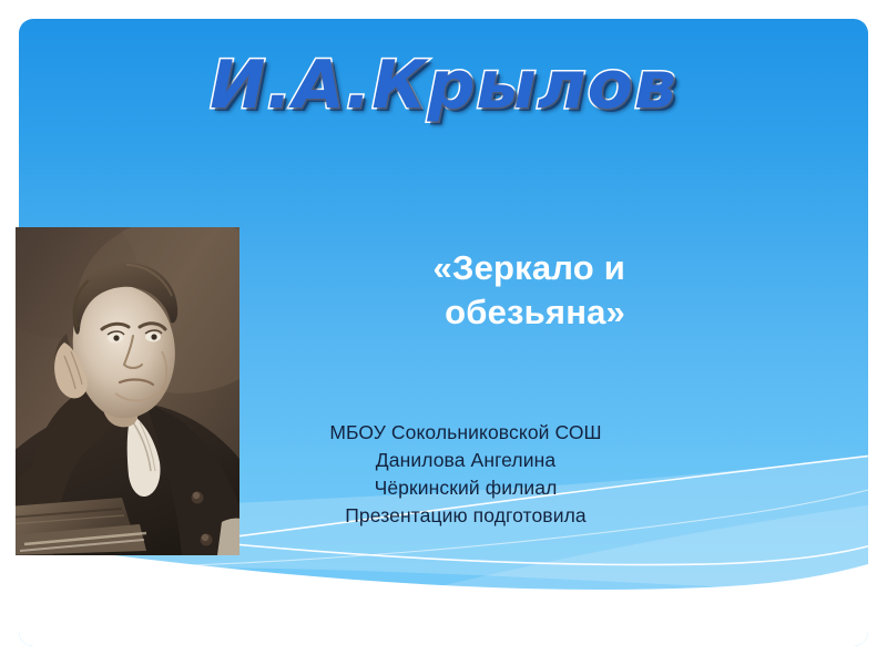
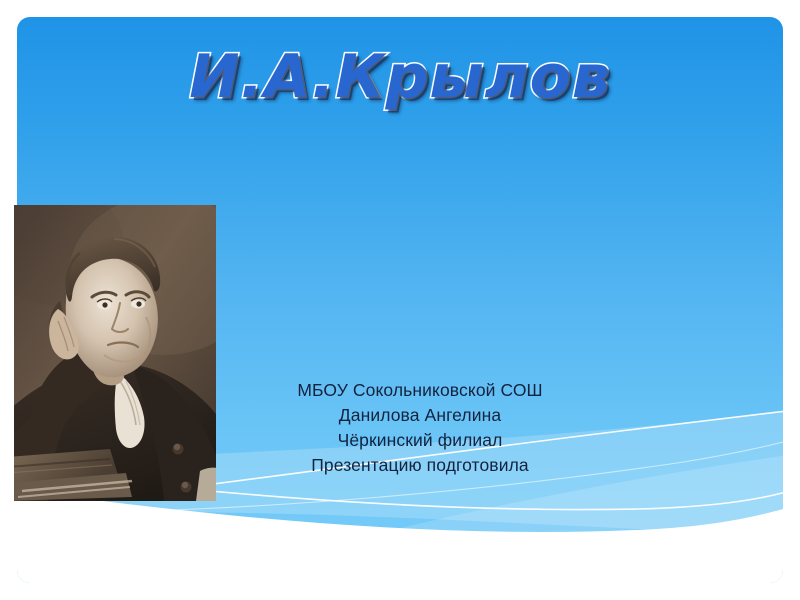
  И.А.Крылов
- «Зеркало и
- обезьяна»
  МБОУ Сокольниковской СОШ
  Данилова Ангелина
  Чёркинский филиал
  Презентацию подготовила
